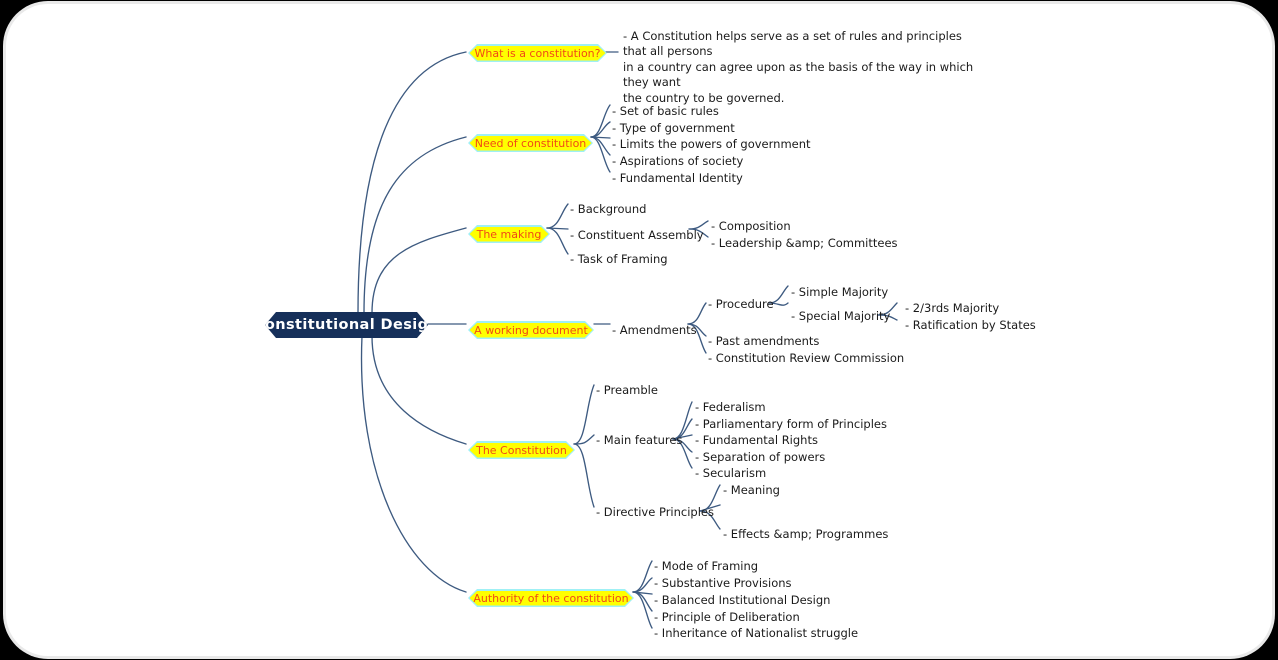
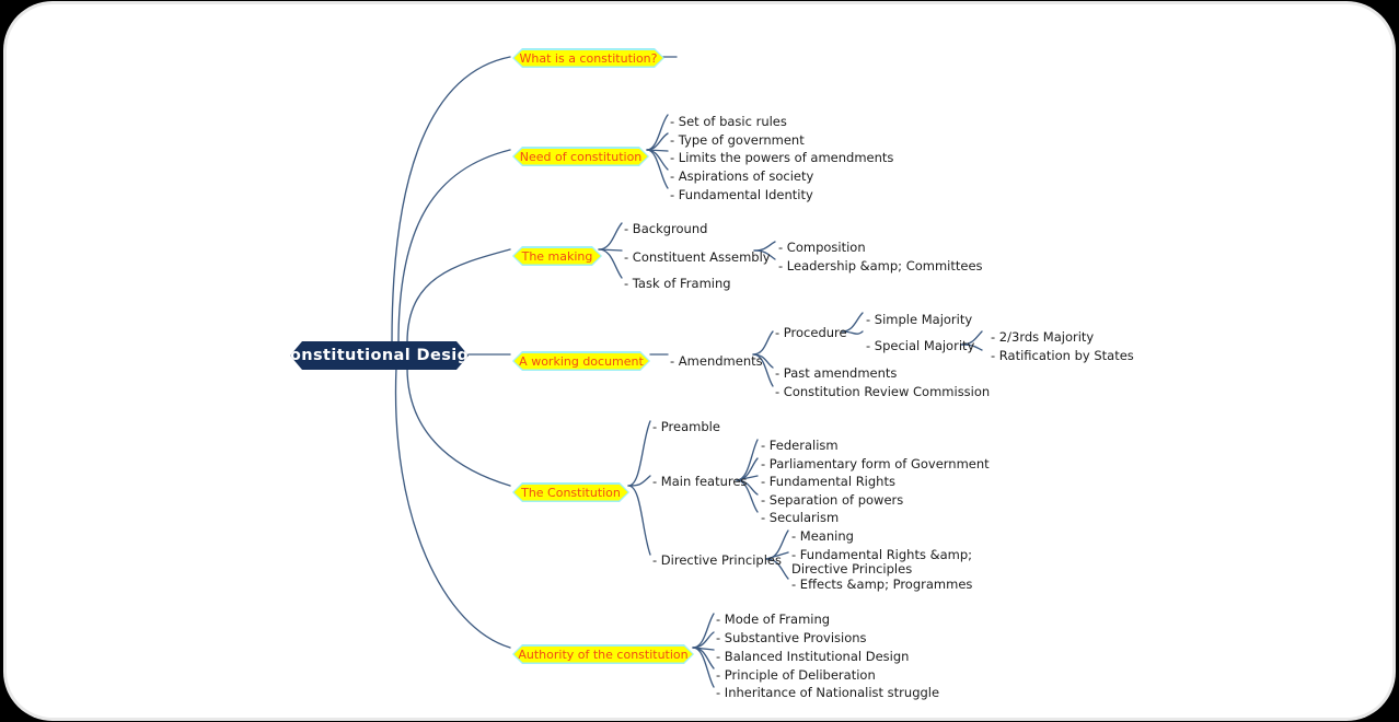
  onstitutional Desig
  What is a constitution?
  Need of constitution
  The making
  A working document
  The Constitution
  Authority of the constitution
- - A Constitution helps serve as a set of rules and principles
- that all persons
- in a country can agree upon as the basis of the way in which
- they want
- the country to be governed.
  - Set of basic rules
  - Type of government
- - Limits the powers of government
+ - Limits the powers of amendments
  - Aspirations of society
  - Fundamental Identity
  - Background
  - Constituent Assembly
  - Task of Framing
  - Composition
  - Leadership &amp; Committees
  - Amendments
  - Procedure
  - Past amendments
  - Constitution Review Commission
  - Simple Majority
  - Special Majority
  - 2/3rds Majority
  - Ratification by States
  - Preamble
  - Main features
  - Directive Principles
  - Federalism
- - Parliamentary form of Principles
+ - Parliamentary form of Government
  - Fundamental Rights
  - Separation of powers
  - Secularism
  - Meaning
+ - Fundamental Rights &amp;
+ Directive Principles
  - Effects &amp; Programmes
  - Mode of Framing
  - Substantive Provisions
  - Balanced Institutional Design
  - Principle of Deliberation
  - Inheritance of Nationalist struggle
